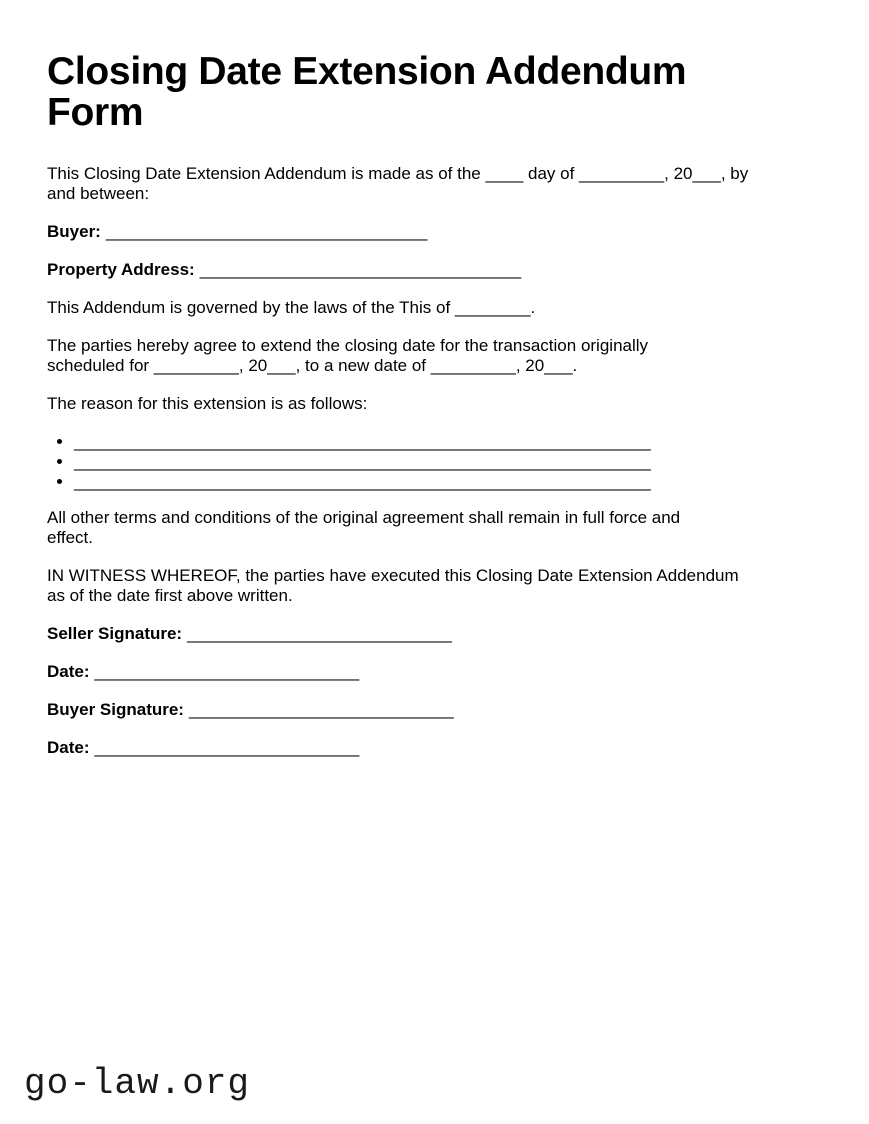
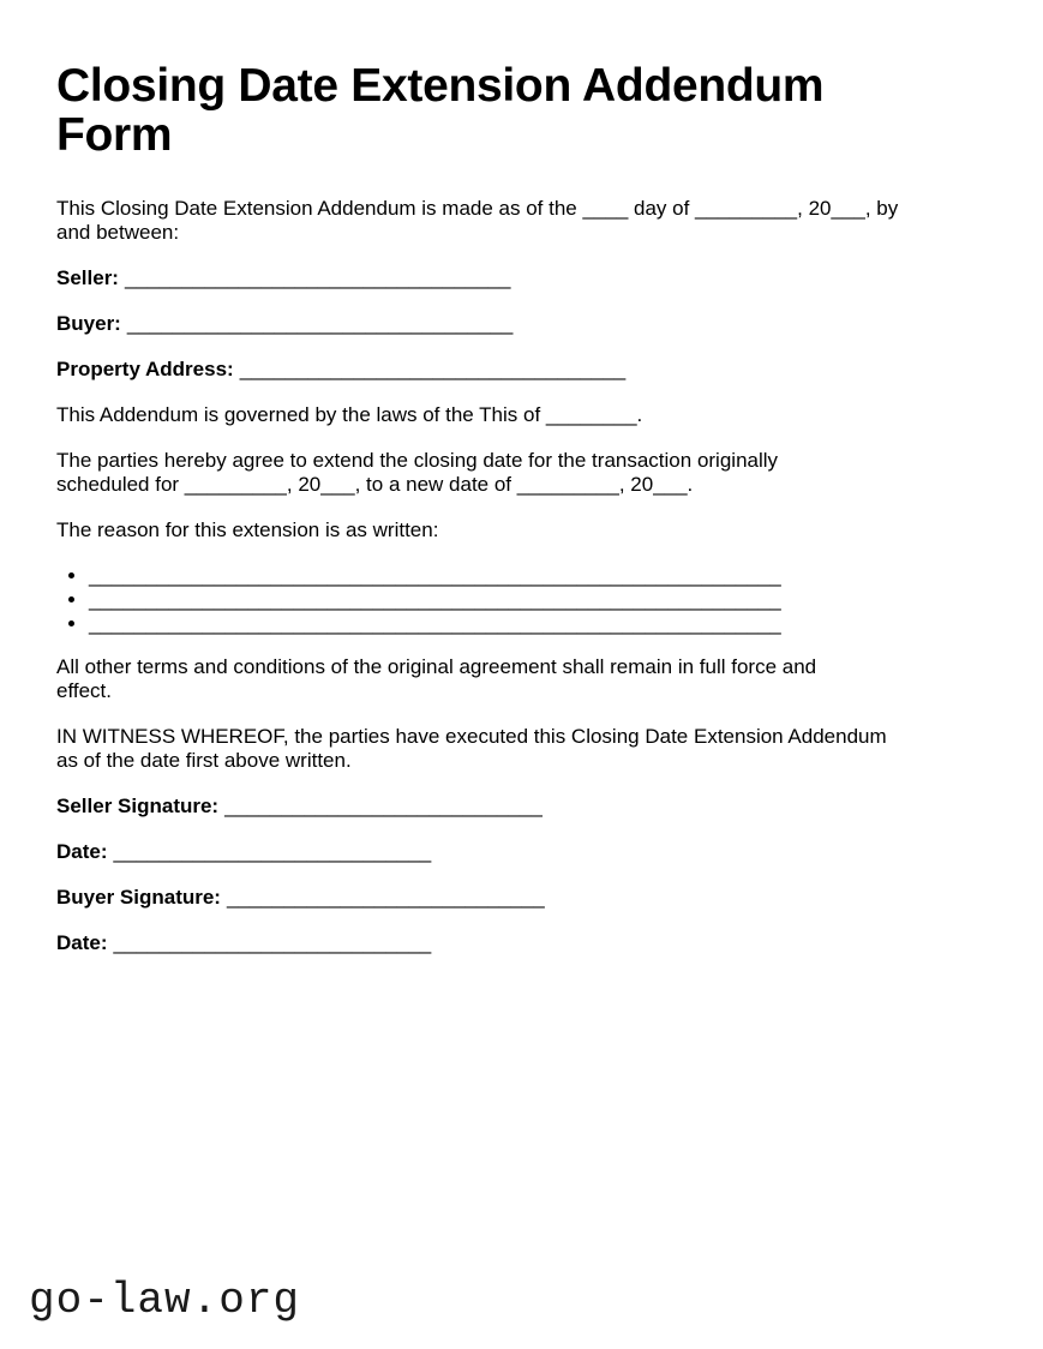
  Closing Date Extension Addendum
  Form
  This Closing Date Extension Addendum is made as of the ____ day of _________, 20___, by
  and between:
+ Seller: __________________________________
  Buyer: __________________________________
  Property Address: __________________________________
  This Addendum is governed by the laws of the This of ________.
  The parties hereby agree to extend the closing date for the transaction originally
  scheduled for _________, 20___, to a new date of _________, 20___.
- The reason for this extension is as follows:
+ The reason for this extension is as written:
  _____________________________________________________________
  _____________________________________________________________
  _____________________________________________________________
  All other terms and conditions of the original agreement shall remain in full force and
  effect.
  IN WITNESS WHEREOF, the parties have executed this Closing Date Extension Addendum
  as of the date first above written.
  Seller Signature: ____________________________
  Date: ____________________________
  Buyer Signature: ____________________________
  Date: ____________________________
  go-law.org
